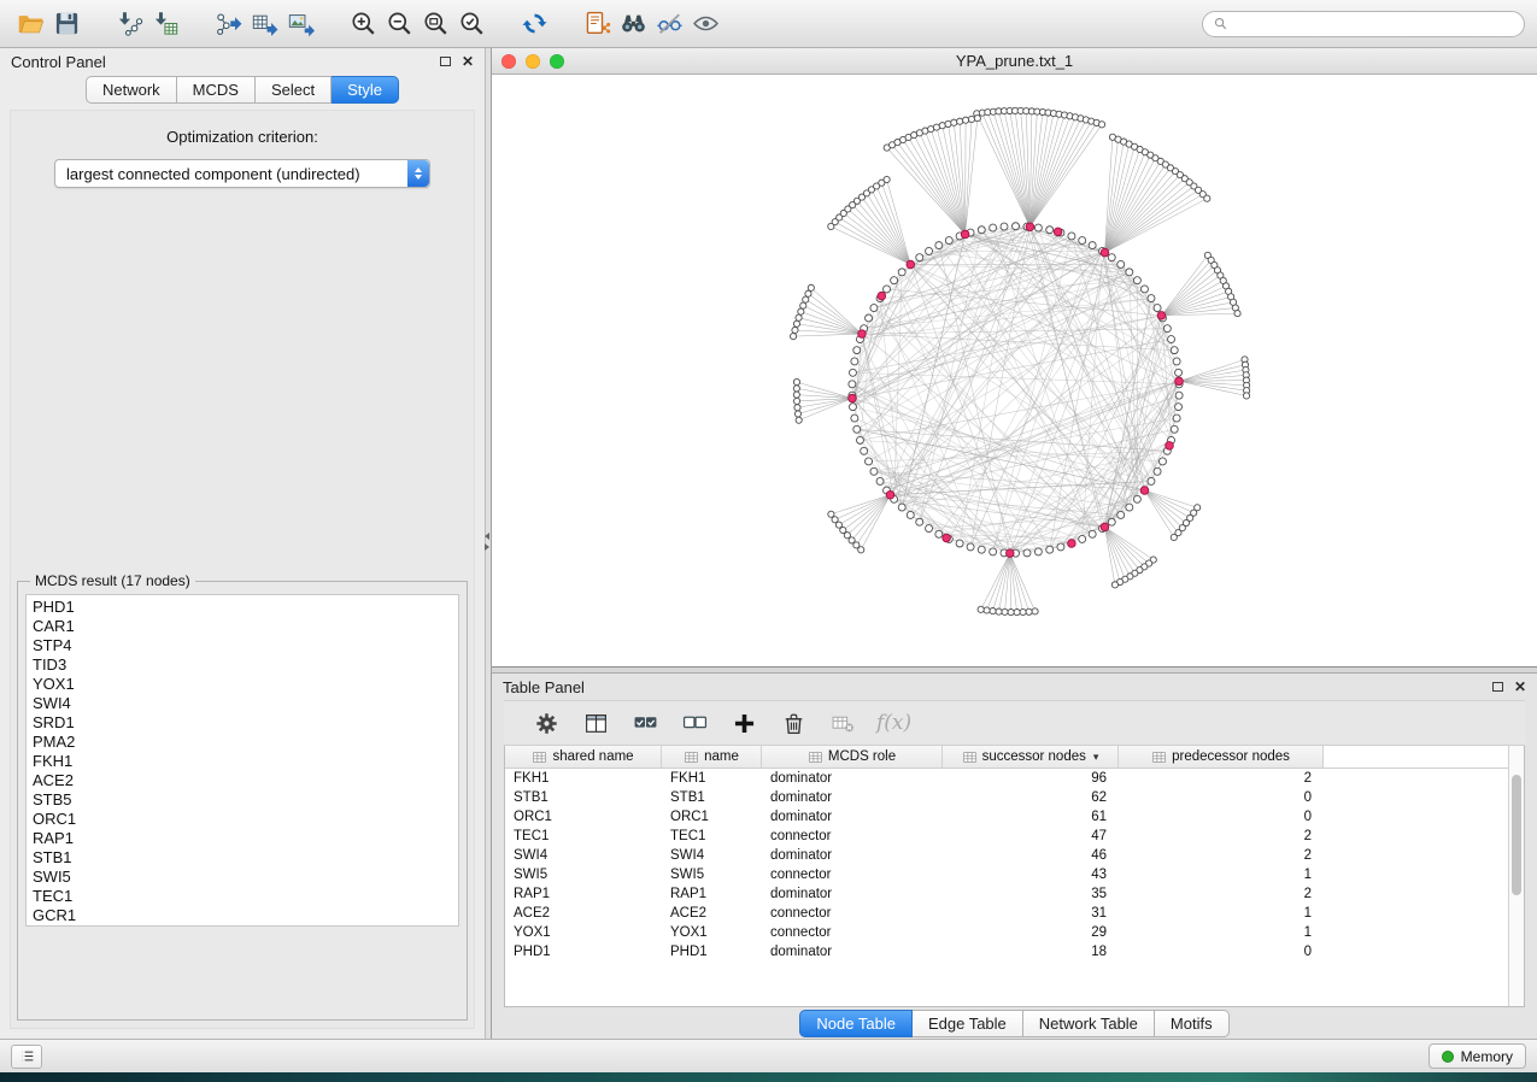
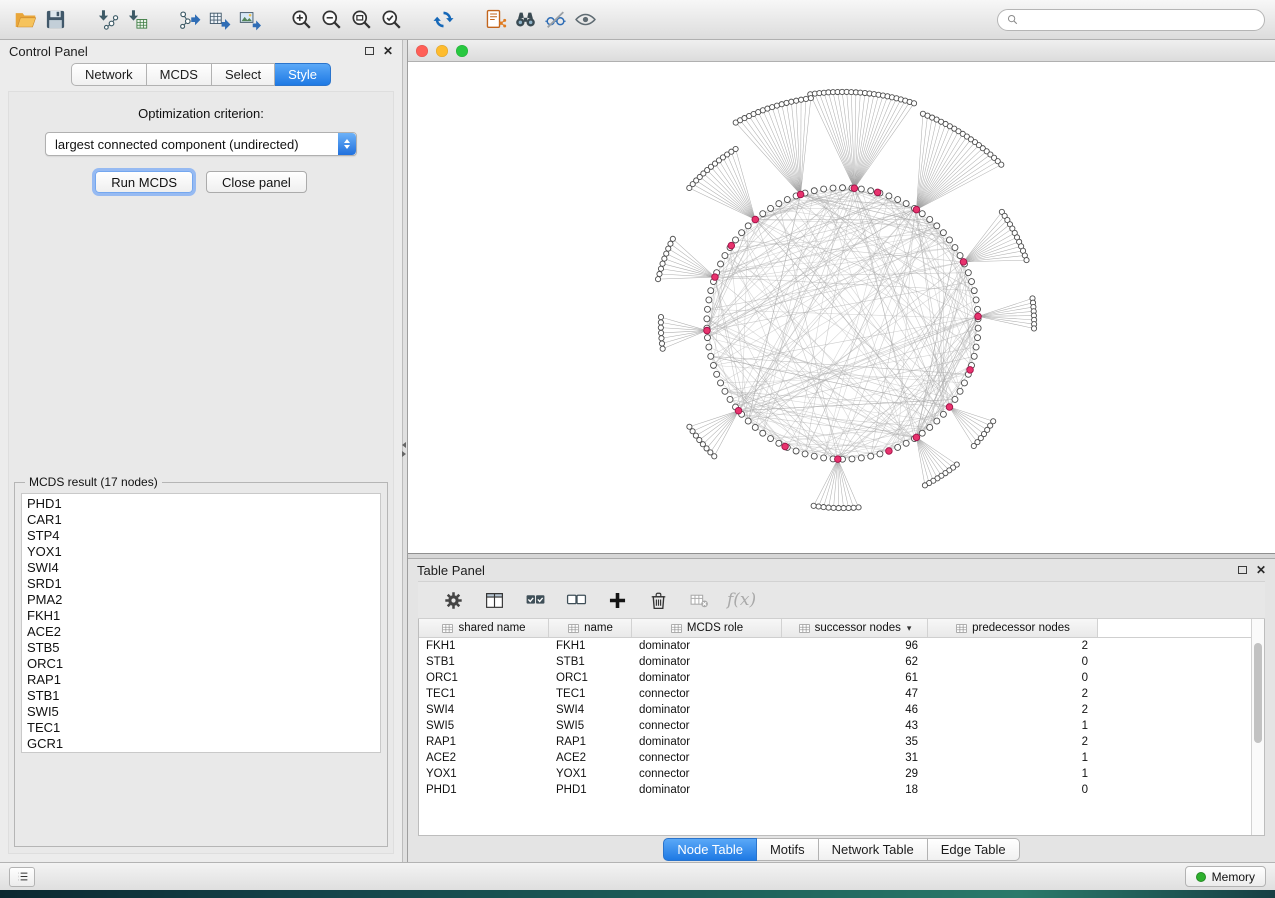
  Control Panel
  ✕
  Network
  MCDS
  Select
  Style
  Optimization criterion:
  largest connected component (undirected)
+ Run MCDS
+ Close panel
  MCDS result (17 nodes)
  PHD1
  CAR1
  STP4
- TID3
  YOX1
  SWI4
  SRD1
  PMA2
  FKH1
  ACE2
  STB5
  ORC1
  RAP1
  STB1
  SWI5
  TEC1
  GCR1
- YPA_prune.txt_1
  Table Panel
  ✕
  f(x)
  shared name
  name
  MCDS role
  successor nodes
  ▾
  predecessor nodes
  FKH1
  FKH1
  dominator
  96
  2
  STB1
  STB1
  dominator
  62
  0
  ORC1
  ORC1
  dominator
  61
  0
  TEC1
  TEC1
  connector
  47
  2
  SWI4
  SWI4
  dominator
  46
  2
  SWI5
  SWI5
  connector
  43
  1
  RAP1
  RAP1
  dominator
  35
  2
  ACE2
  ACE2
  connector
  31
  1
  YOX1
  YOX1
  connector
  29
  1
  PHD1
  PHD1
  dominator
  18
  0
  Node Table
- Edge Table
+ Motifs
  Network Table
- Motifs
+ Edge Table
  Memory
